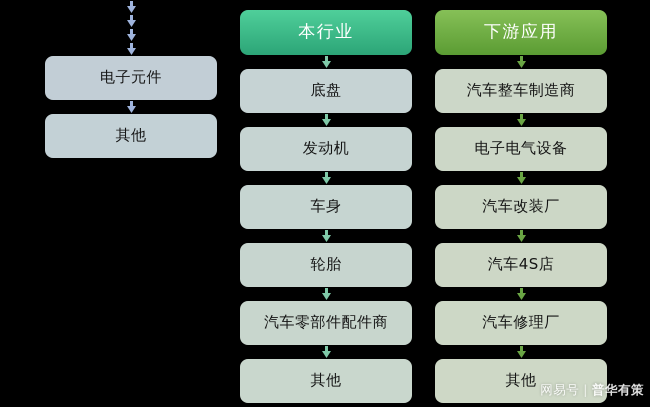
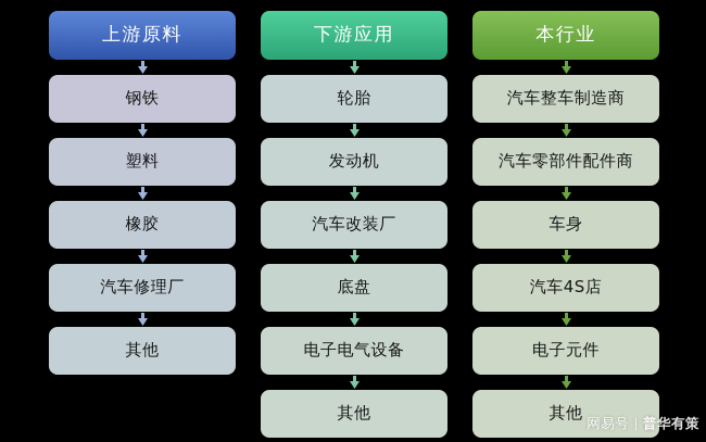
+ 上游原料
+ 钢铁
+ 塑料
+ 橡胶
- 电子元件
+ 汽车修理厂
  其他
- 本行业
+ 下游应用
- 底盘
+ 轮胎
  发动机
- 车身
+ 汽车改装厂
- 轮胎
+ 底盘
- 汽车零部件配件商
+ 电子电气设备
  其他
- 下游应用
+ 本行业
  汽车整车制造商
- 电子电气设备
+ 汽车零部件配件商
- 汽车改装厂
+ 车身
  汽车4S店
- 汽车修理厂
+ 电子元件
  其他
  网易号 | 普华有策
